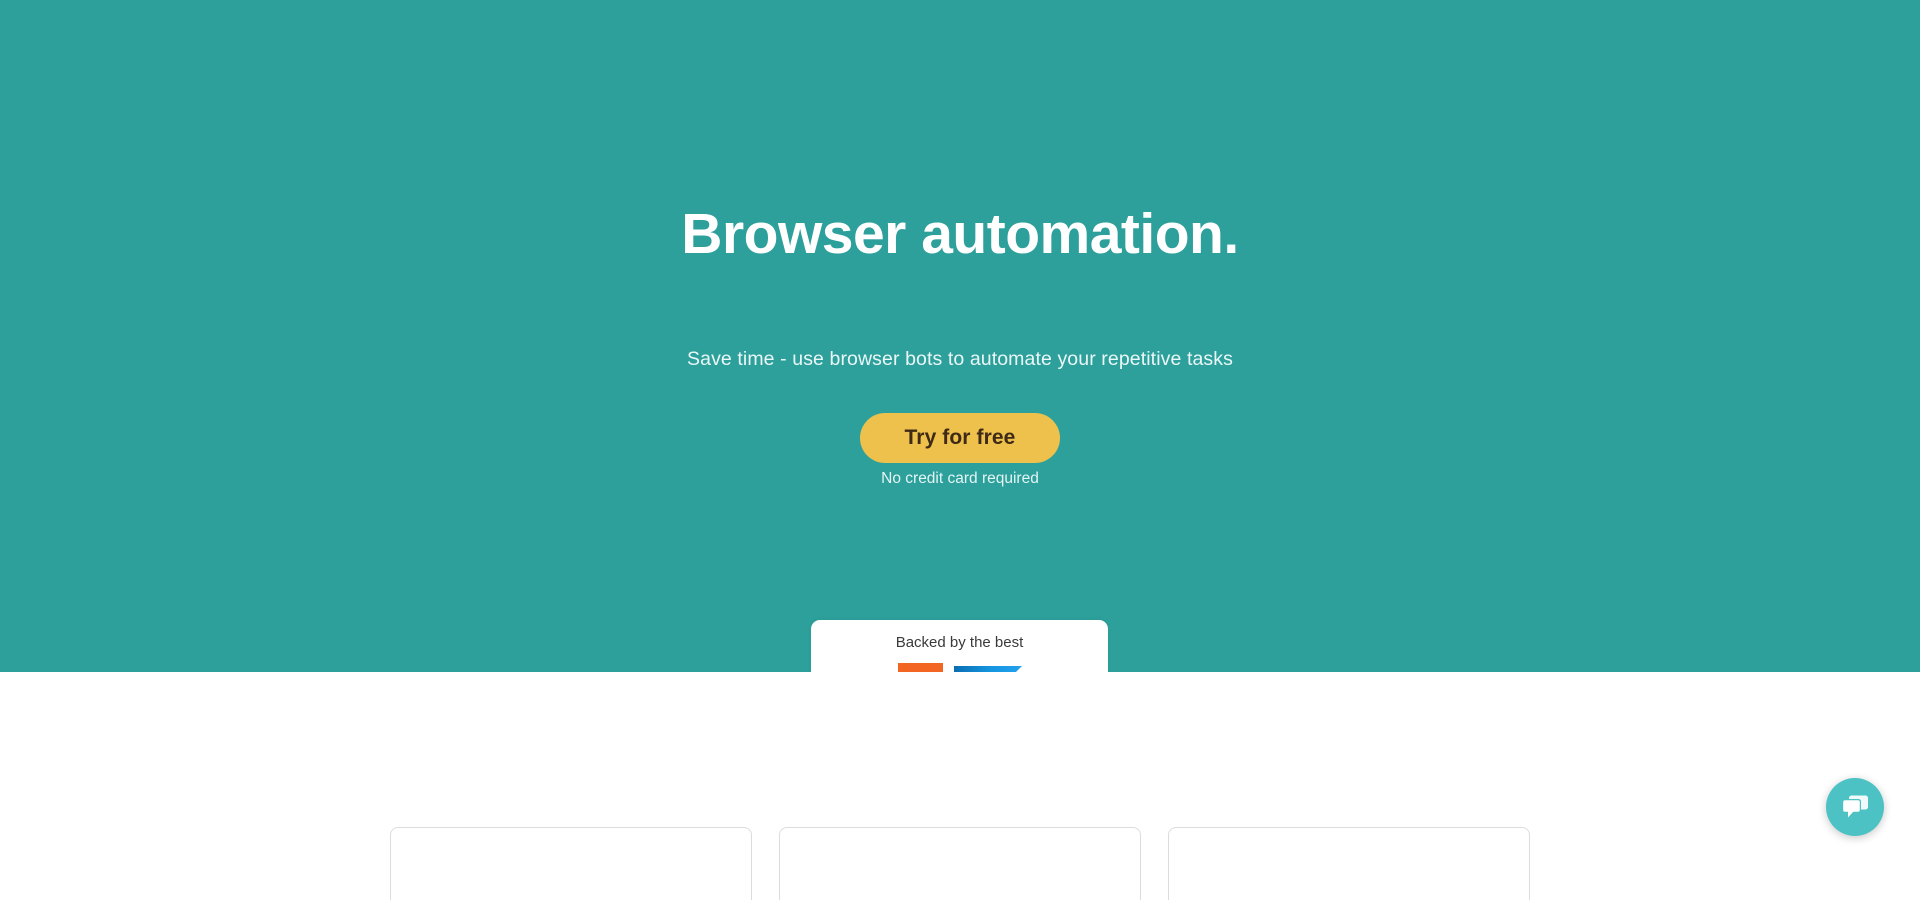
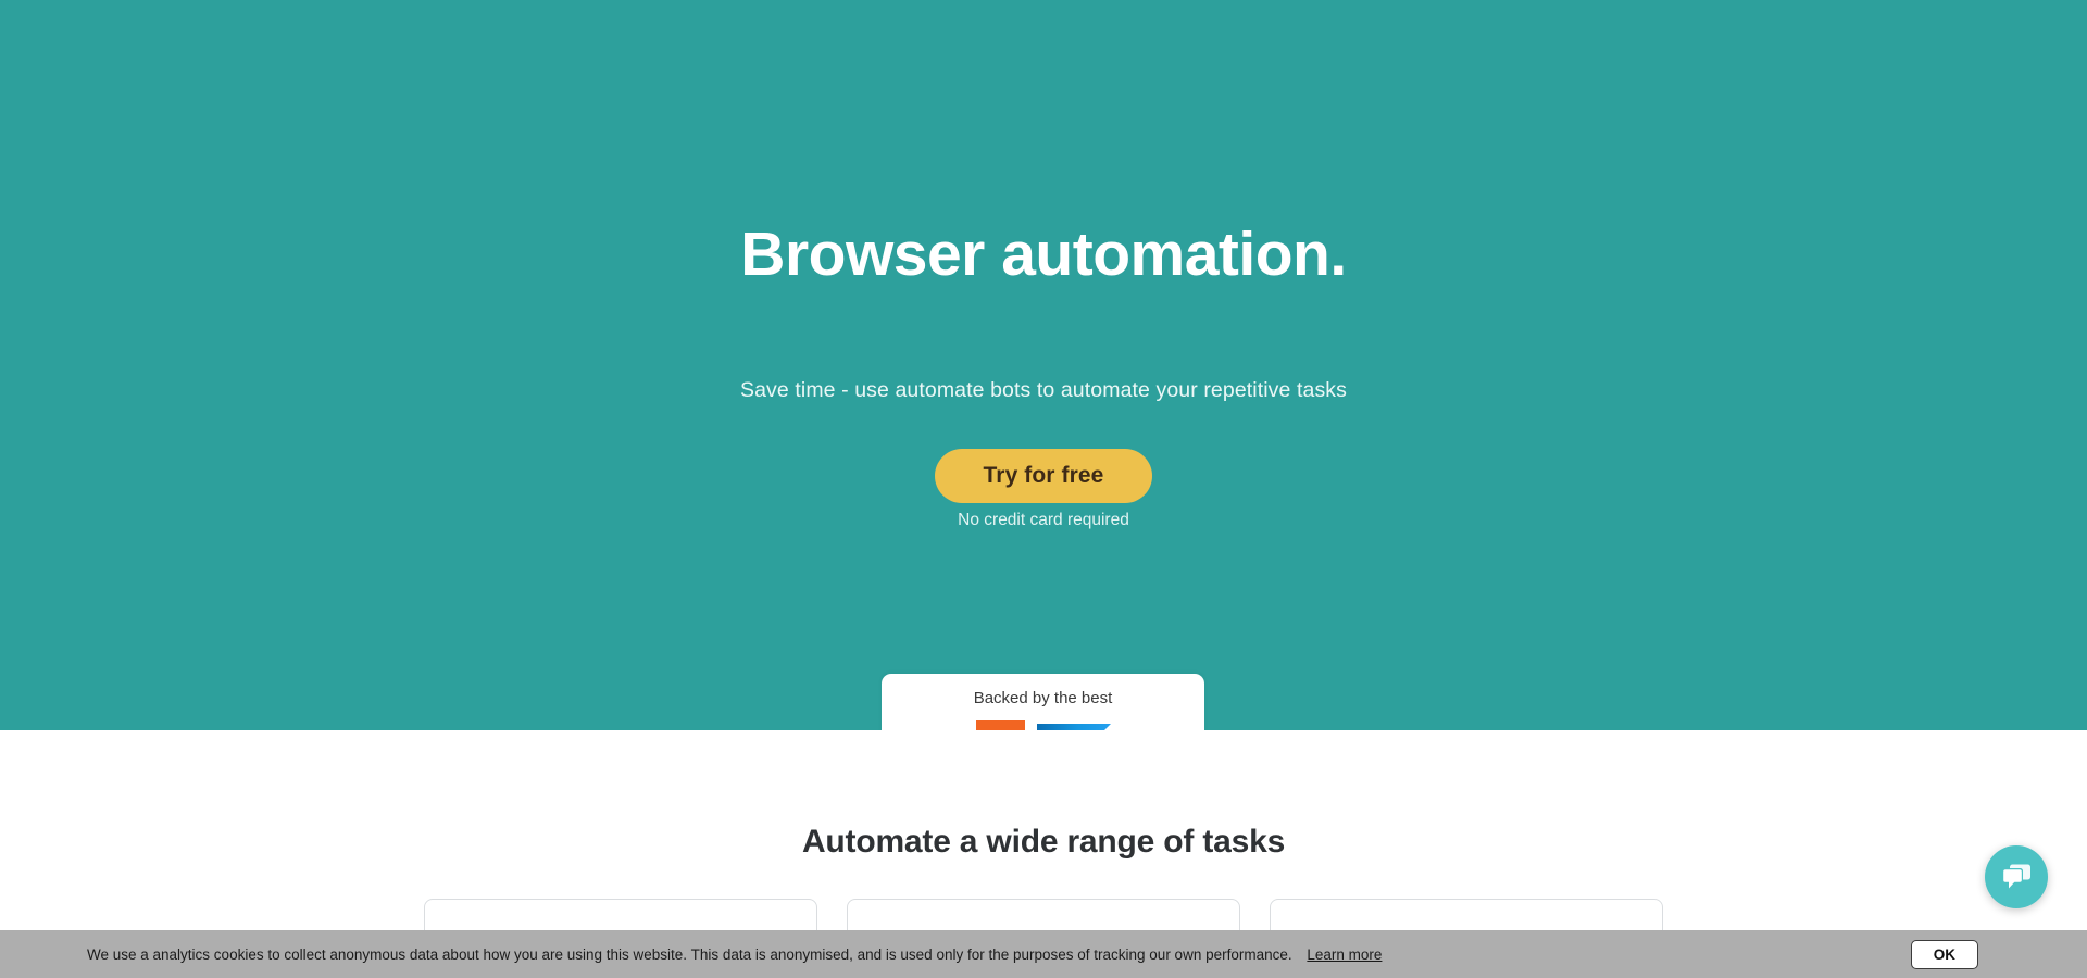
  Browser automation.
- Save time - use browser bots to automate your repetitive tasks
+ Save time - use automate bots to automate your repetitive tasks
  Try for free
  No credit card required
  Backed by the best
+ Automate a wide range of tasks
+ We use a analytics cookies to collect anonymous data about how you are using this website. This data is anonymised, and is used only for the purposes of tracking our own performance. Learn more
+ OK
